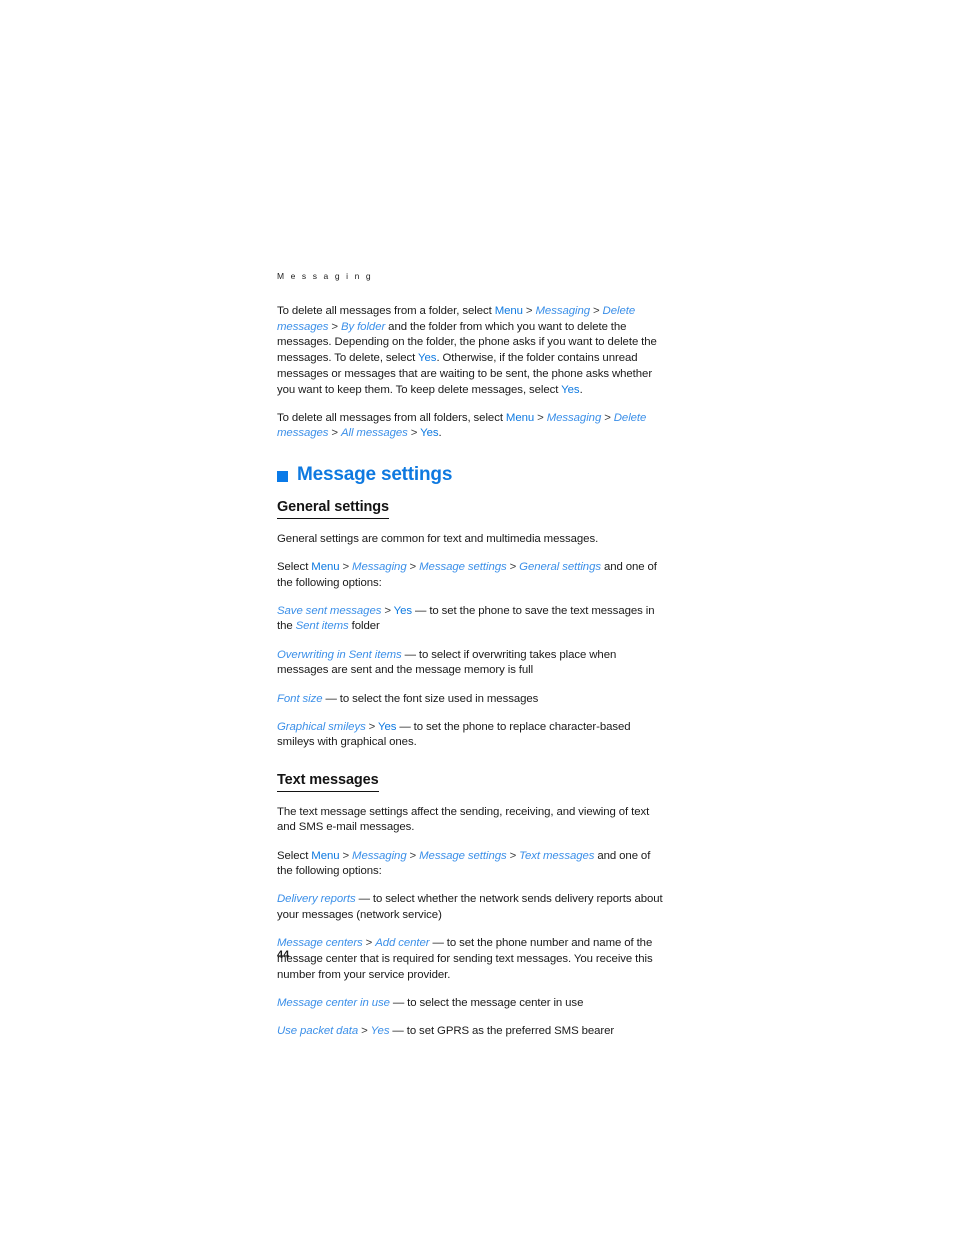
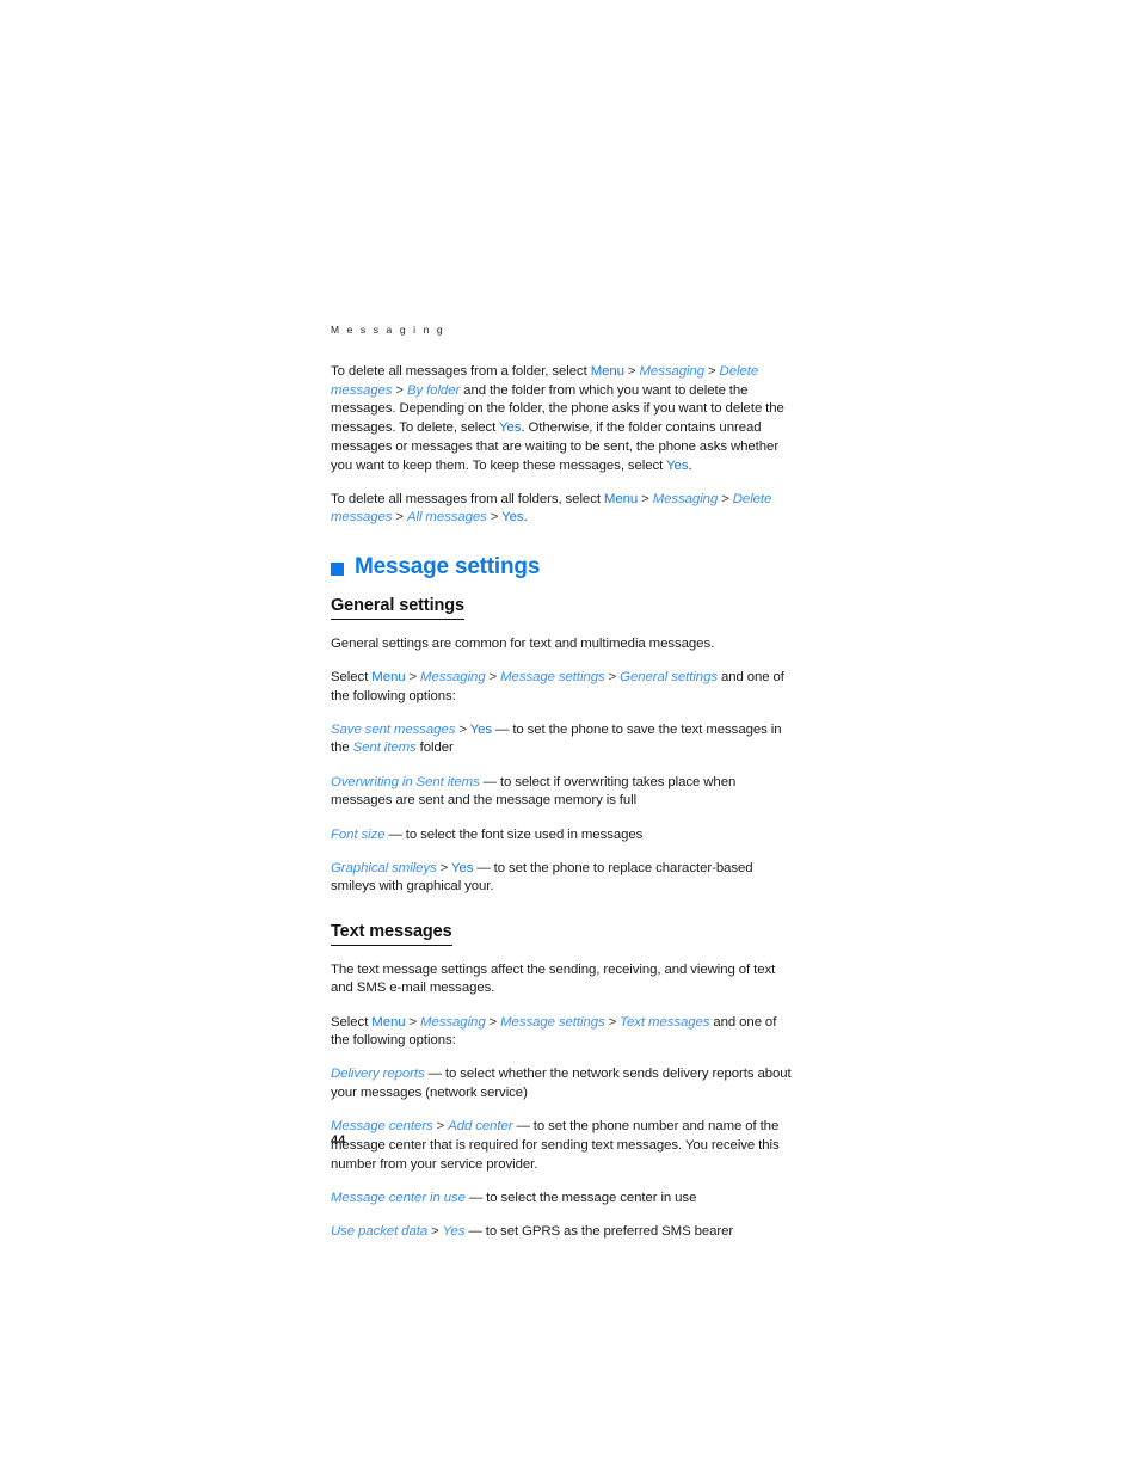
  M e s s a g i n g
- To delete all messages from a folder, select Menu > Messaging > Delete messages > By folder and the folder from which you want to delete the messages. Depending on the folder, the phone asks if you want to delete the messages. To delete, select Yes. Otherwise, if the folder contains unread messages or messages that are waiting to be sent, the phone asks whether you want to keep them. To keep delete messages, select Yes.
+ To delete all messages from a folder, select Menu > Messaging > Delete messages > By folder and the folder from which you want to delete the messages. Depending on the folder, the phone asks if you want to delete the messages. To delete, select Yes. Otherwise, if the folder contains unread messages or messages that are waiting to be sent, the phone asks whether you want to keep them. To keep these messages, select Yes.
  To delete all messages from all folders, select Menu > Messaging > Delete messages > All messages > Yes.
  Message settings
  General settings
  General settings are common for text and multimedia messages.
  Select Menu > Messaging > Message settings > General settings and one of the following options:
  Save sent messages > Yes — to set the phone to save the text messages in the Sent items folder
  Overwriting in Sent items — to select if overwriting takes place when messages are sent and the message memory is full
  Font size — to select the font size used in messages
- Graphical smileys > Yes — to set the phone to replace character-based smileys with graphical ones.
+ Graphical smileys > Yes — to set the phone to replace character-based smileys with graphical your.
  Text messages
  The text message settings affect the sending, receiving, and viewing of text and SMS e-mail messages.
  Select Menu > Messaging > Message settings > Text messages and one of the following options:
  Delivery reports — to select whether the network sends delivery reports about your messages (network service)
  Message centers > Add center — to set the phone number and name of the message center that is required for sending text messages. You receive this number from your service provider.
  Message center in use — to select the message center in use
  Use packet data > Yes — to set GPRS as the preferred SMS bearer
  44
